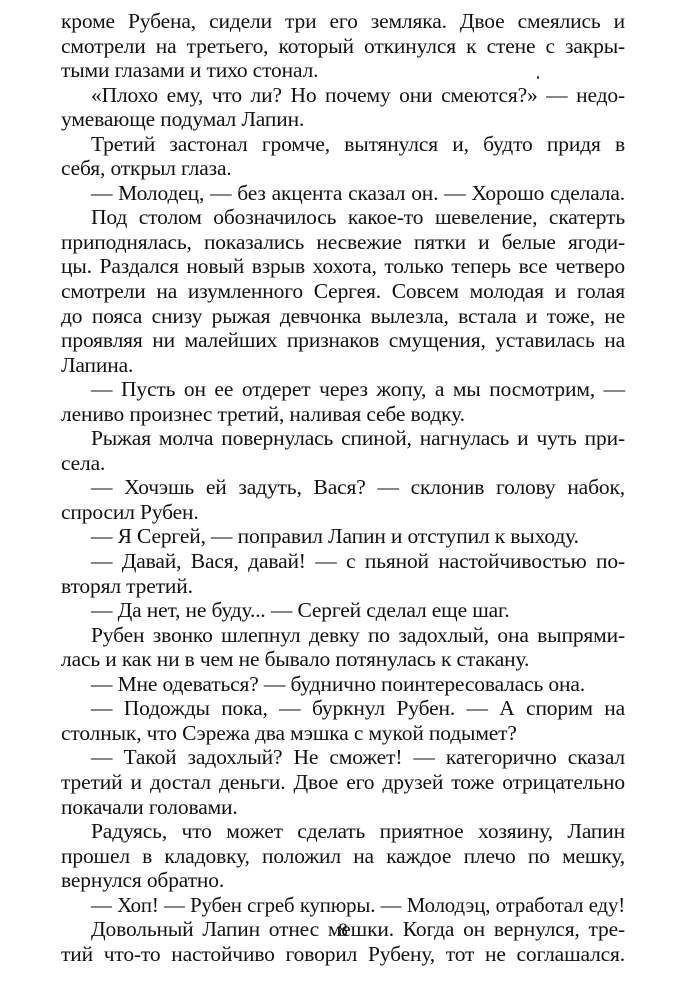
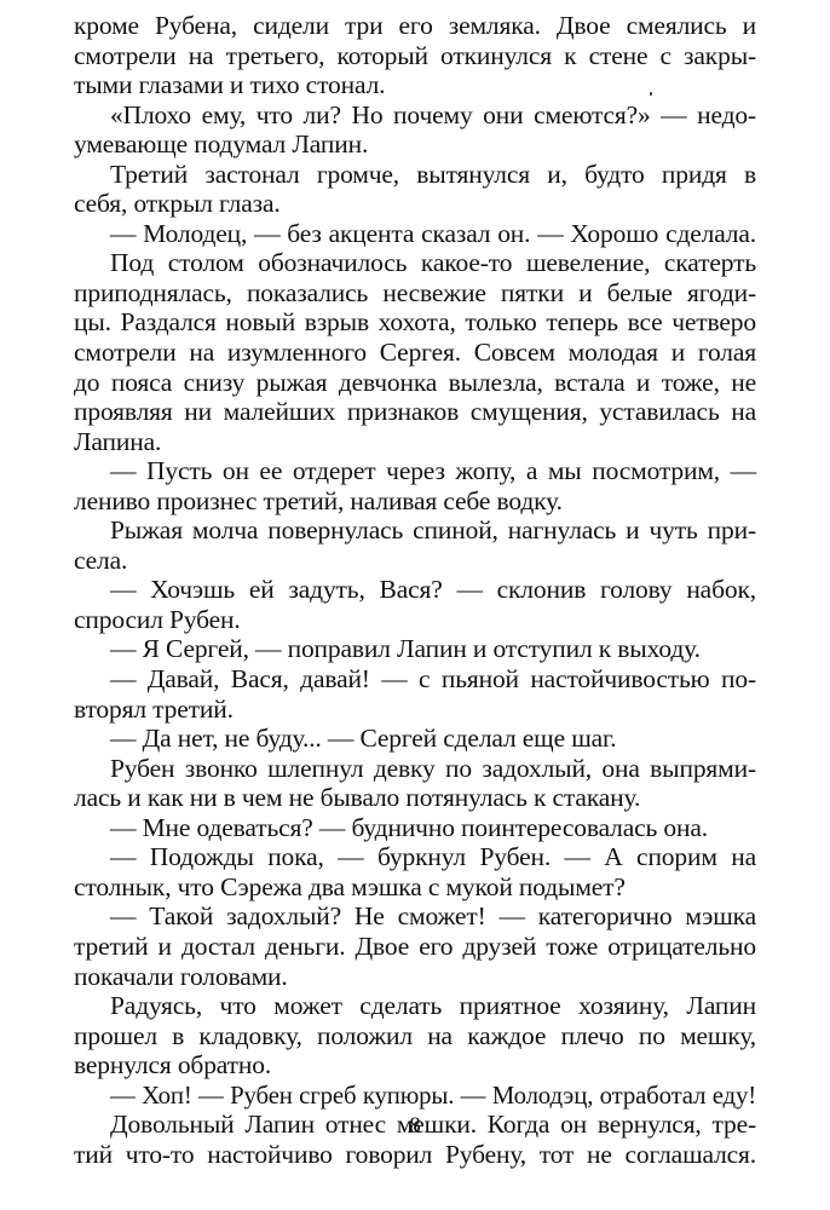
  кроме Рубена, сидели три его земляка. Двое смеялись и
  смотрели на третьего, который откинулся к стене с закры-
  тыми глазами и тихо стонал.
  «Плохо ему, что ли? Но почему они смеются?» — недо-
  умевающе подумал Лапин.
  Третий застонал громче, вытянулся и, будто придя в
  себя, открыл глаза.
  — Молодец, — без акцента сказал он. — Хорошо сделала.
  Под столом обозначилось какое-то шевеление, скатерть
  приподнялась, показались несвежие пятки и белые ягоди-
  цы. Раздался новый взрыв хохота, только теперь все четверо
  смотрели на изумленного Сергея. Совсем молодая и голая
  до пояса снизу рыжая девчонка вылезла, встала и тоже, не
  проявляя ни малейших признаков смущения, уставилась на
  Лапина.
  — Пусть он ее отдерет через жопу, а мы посмотрим, —
  лениво произнес третий, наливая себе водку.
  Рыжая молча повернулась спиной, нагнулась и чуть при-
  села.
  — Хочэшь ей задуть, Вася? — склонив голову набок,
  спросил Рубен.
  — Я Сергей, — поправил Лапин и отступил к выходу.
  — Давай, Вася, давай! — с пьяной настойчивостью по-
  вторял третий.
  — Да нет, не буду... — Сергей сделал еще шаг.
  Рубен звонко шлепнул девку по задохлый, она выпрями-
  лась и как ни в чем не бывало потянулась к стакану.
  — Мне одеваться? — буднично поинтересовалась она.
  — Подожды пока, — буркнул Рубен. — А спорим на
  столнык, что Сэрежа два мэшка с мукой подымет?
- — Такой задохлый? Не сможет! — категорично сказал
+ — Такой задохлый? Не сможет! — категорично мэшка
  третий и достал деньги. Двое его друзей тоже отрицательно
  покачали головами.
  Радуясь, что может сделать приятное хозяину, Лапин
  прошел в кладовку, положил на каждое плечо по мешку,
  вернулся обратно.
  — Хоп! — Рубен сгреб купюры. — Молодэц, отработал еду!
  Довольный Лапин отнес мешки. Когда он вернулся, тре-
  тий что-то настойчиво говорил Рубену, тот не соглашался.
  8
